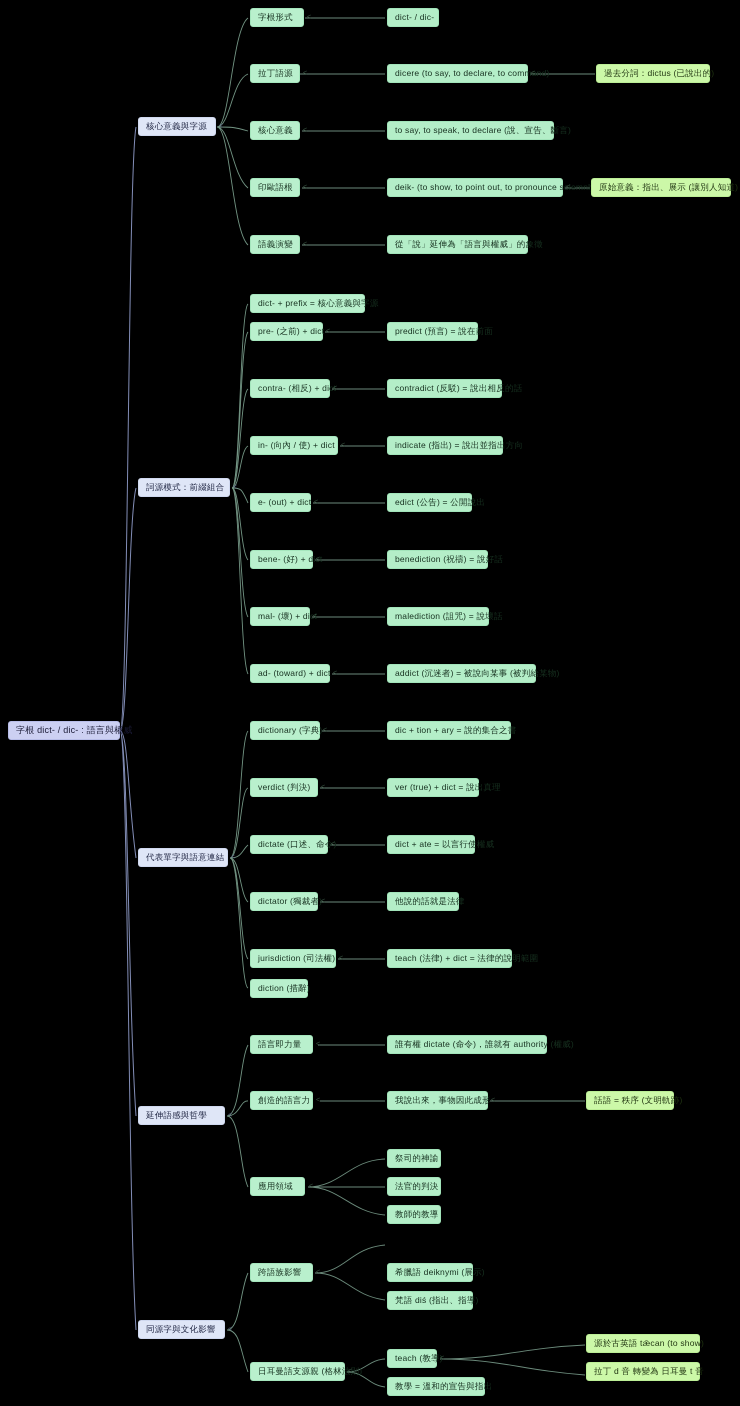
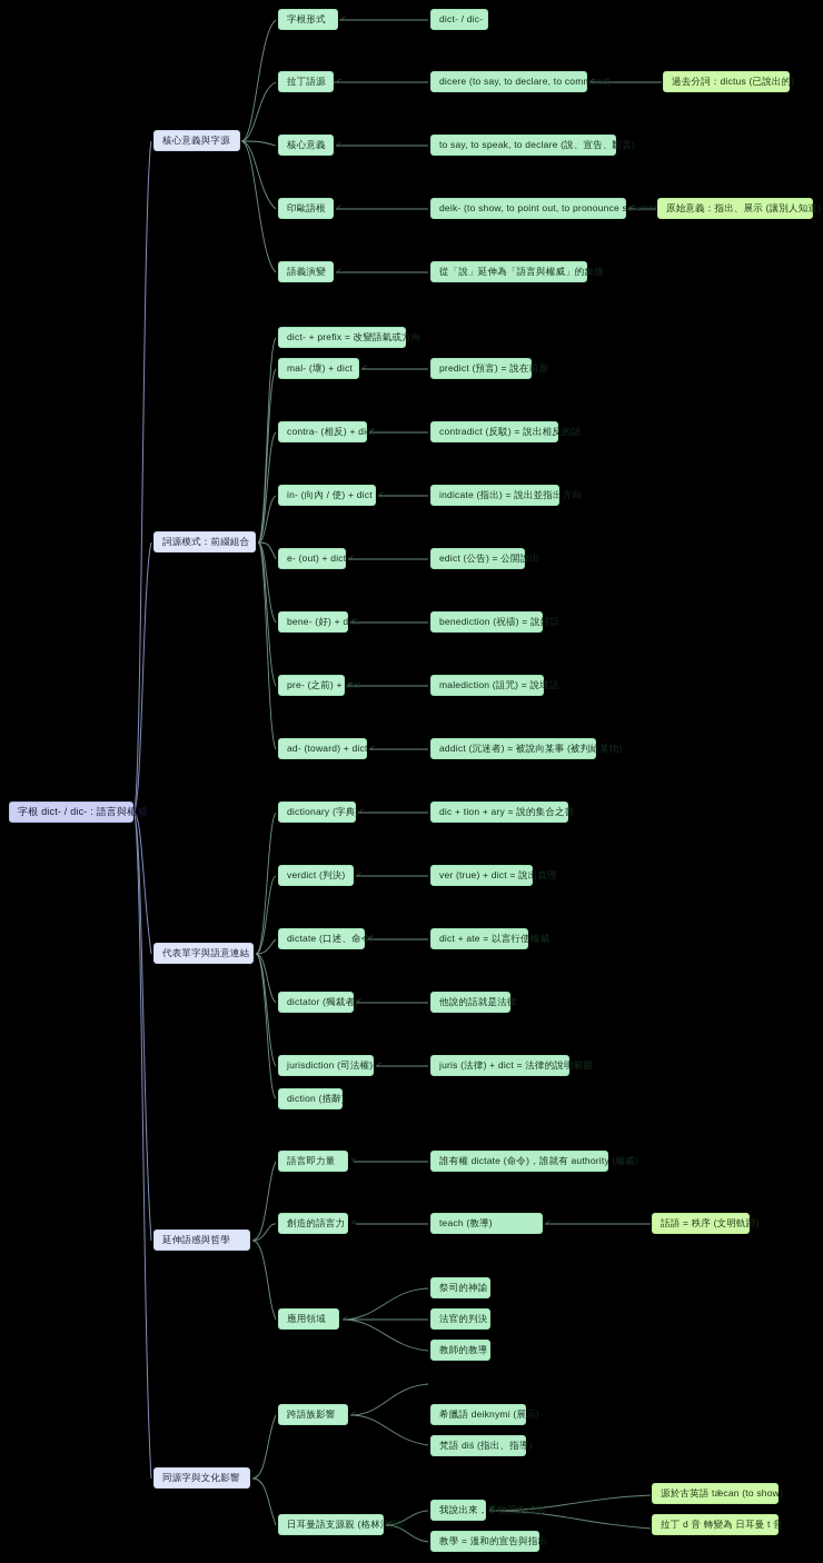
  字根 dict- / dic- : 語言與權威
  核心意義與字源
  詞源模式：前綴組合
  代表單字與語意連結
  延伸語感與哲學
  同源字與文化影響
  字根形式
  dict- / dic-
  拉丁語源
  dicere (to say, to declare, to command)
  過去分詞：dictus (已說出的)
  核心意義
  to say, to speak, to declare (說、宣告、斷言)
  印歐語根
  deik- (to show, to point out, to pronounce solemnl
  原始意義：指出、展示 (讓別人知道)
  語義演變
  從「說」延伸為「語言與權威」的象徵
- dict- + prefix = 核心意義與字源
+ dict- + prefix = 改變語氣或方向
- pre- (之前) + dict
+ mal- (壞) + dict
  predict (預言) = 說在前面
  contra- (相反) + dict
  contradict (反駁) = 說出相反的話
  in- (向內 / 使) + dict
  indicate (指出) = 說出並指出方向
  e- (out) + dict
  edict (公告) = 公開說出
  bene- (好) + dict
  benediction (祝禱) = 說好話
- mal- (壞) + dict
+ pre- (之前) + dict
  malediction (詛咒) = 說壞話
  ad- (toward) + dict
  addict (沉迷者) = 被說向某事 (被判給某物)
  dictionary (字典)
  dic + tion + ary = 說的集合之書
  verdict (判決)
  ver (true) + dict = 說出真理
  dictate (口述、命令)
  dict + ate = 以言行使權威
  dictator (獨裁者)
  他說的話就是法律
  jurisdiction (司法權)
- teach (法律) + dict = 法律的說明範圍
+ juris (法律) + dict = 法律的說明範圍
  diction (措辭)
  語言即力量
  誰有權 dictate (命令)，誰就有 authority (權威)
  創造的語言力
- 我說出來，事物因此成形
+ teach (教導)
  話語 = 秩序 (文明軌跡)
  應用領域
  祭司的神諭
  法官的判決
  教師的教導
  跨語族影響
  希臘語 deiknymi (展示)
  梵語 diś (指出、指導)
  日耳曼語支源親 (格林法則)
- teach (教導)
+ 我說出來，事物因此成形
  源於古英語 tǣcan (to show)
  拉丁 d 音 轉變為 日耳曼 t 音
  教學 = 溫和的宣告與指出
